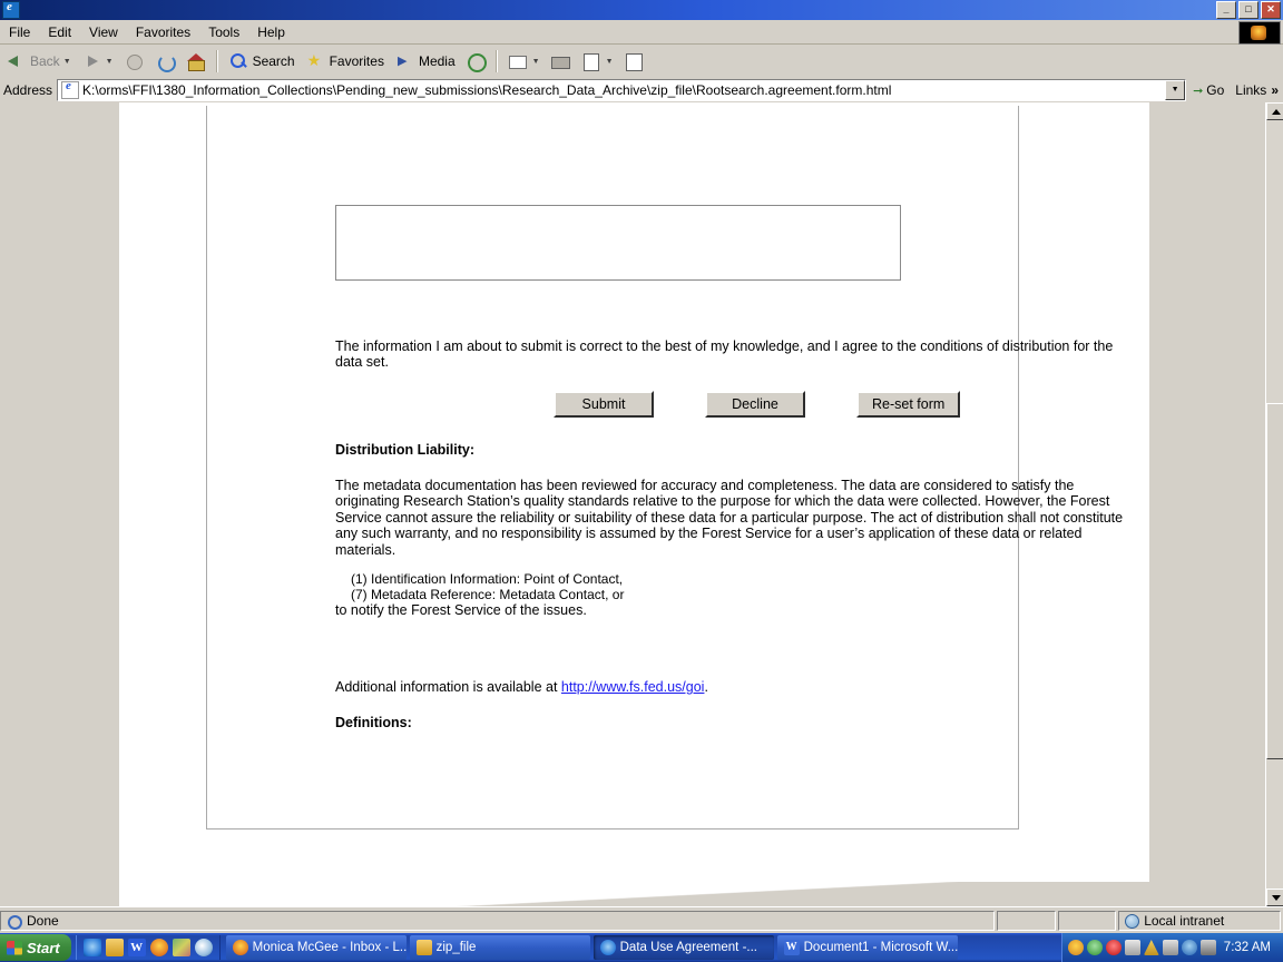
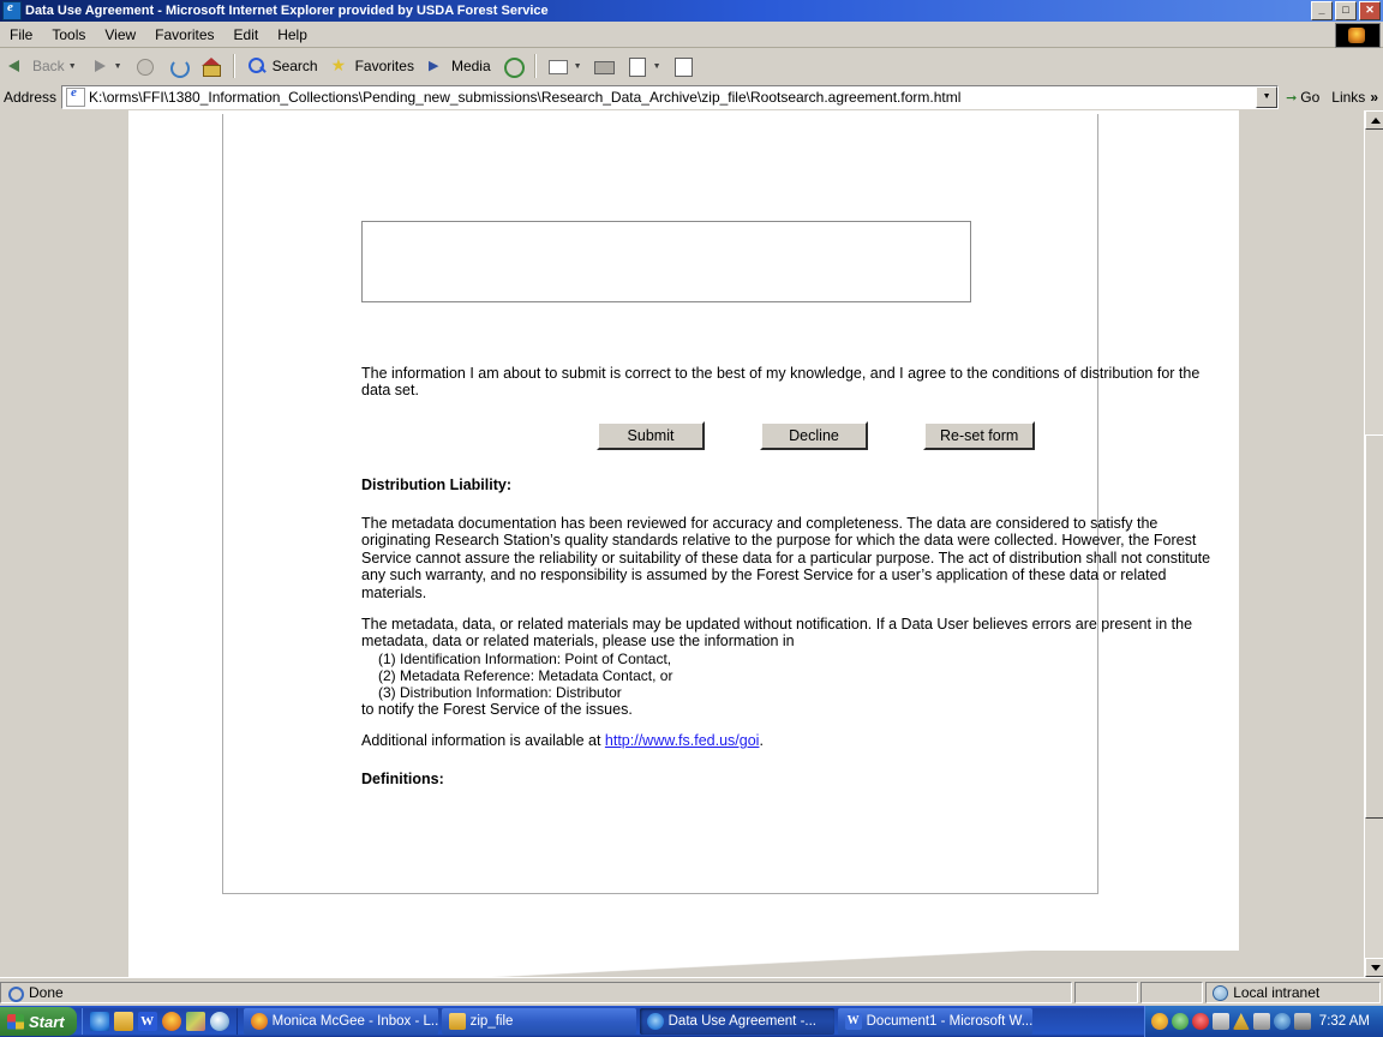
+ Data Use Agreement - Microsoft Internet Explorer provided by USDA Forest Service
  _
  □
  ✕
  File
- Edit
+ Tools
  View
  Favorites
- Tools
+ Edit
  Help
  Back
  Search
  Favorites
  Media
  Address
  K:\orms\FFI\1380_Information_Collections\Pending_new_submissions\Research_Data_Archive\zip_file\Rootsearch.agreement.form.html
  ➞
  Go
  Links
  »
  The information I am about to submit is correct to the best of my knowledge, and I agree to the conditions of distribution for the data set.
  Submit
  Decline
  Re-set form
  Distribution Liability:
  The metadata documentation has been reviewed for accuracy and completeness. The data are considered to satisfy the originating Research Station’s quality standards relative to the purpose for which the data were collected. However, the Forest Service cannot assure the reliability or suitability of these data for a particular purpose. The act of distribution shall not constitute any such warranty, and no responsibility is assumed by the Forest Service for a user’s application of these data or related materials.
+ The metadata, data, or related materials may be updated without notification. If a Data User believes errors are present in the metadata, data or related materials, please use the information in
  (1) Identification Information: Point of Contact,
- (7) Metadata Reference: Metadata Contact, or
+ (2) Metadata Reference: Metadata Contact, or
+ (3) Distribution Information: Distributor
  to notify the Forest Service of the issues.
  Additional information is available at http://www.fs.fed.us/goi.
  Definitions:
  Done
  Local intranet
  Start
  W
  Monica McGee - Inbox - L..
  zip_file
  Data Use Agreement -...
  W
  Document1 - Microsoft W...
  7:32 AM
